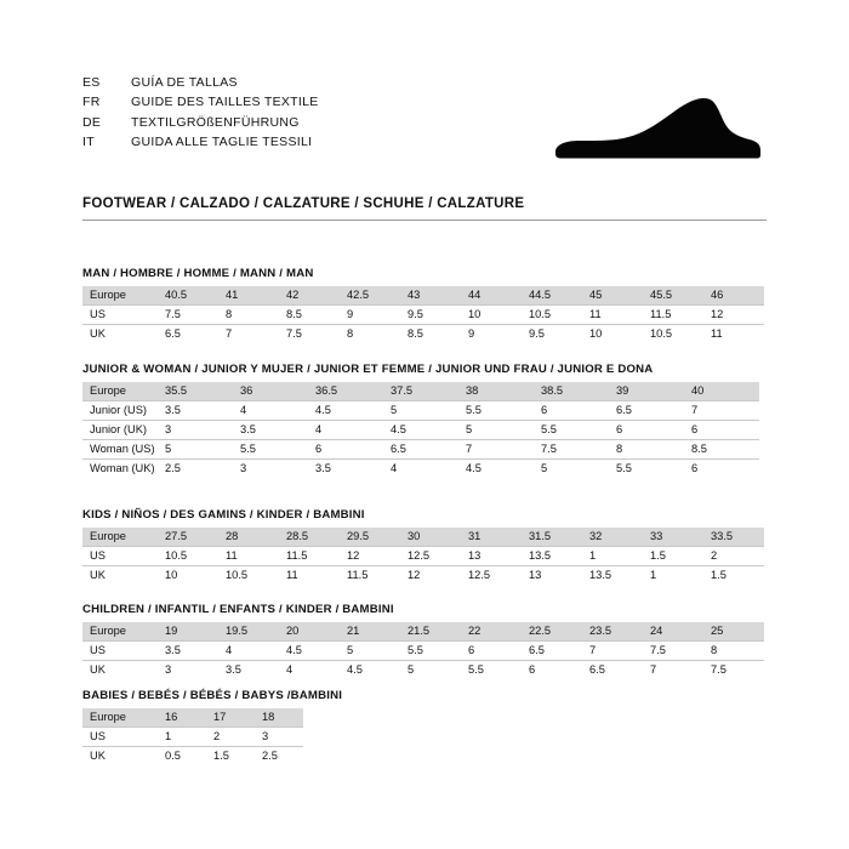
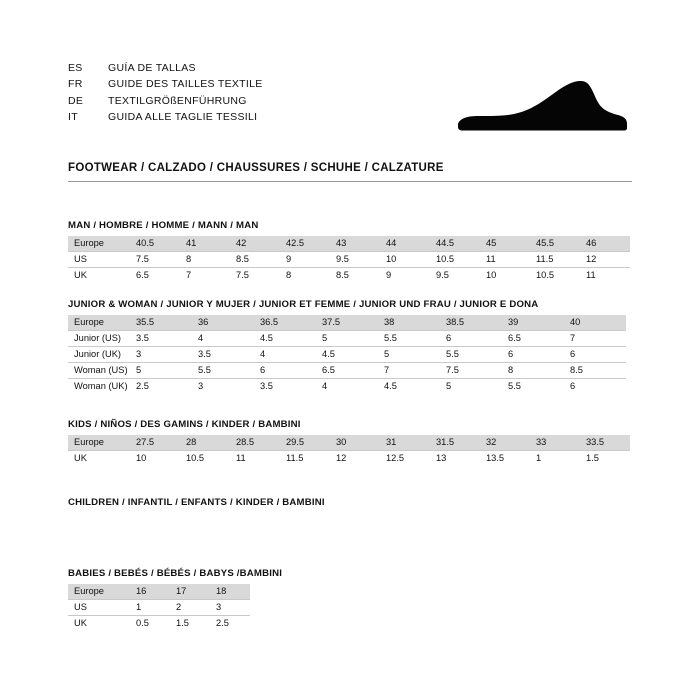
  ES	GUÍA DE TALLAS
  FR	GUIDE DES TAILLES TEXTILE
  DE	TEXTILGRÖßENFÜHRUNG
  IT	GUIDA ALLE TAGLIE TESSILI
- FOOTWEAR / CALZADO / CALZATURE / SCHUHE / CALZATURE
+ FOOTWEAR / CALZADO / CHAUSSURES / SCHUHE / CALZATURE
  MAN / HOMBRE / HOMME / MANN / MAN
  Europe	40.5	41	42	42.5	43	44	44.5	45	45.5	46
  US	7.5	8	8.5	9	9.5	10	10.5	11	11.5	12
  UK	6.5	7	7.5	8	8.5	9	9.5	10	10.5	11
  JUNIOR & WOMAN / JUNIOR Y MUJER / JUNIOR ET FEMME / JUNIOR UND FRAU / JUNIOR E DONA
  Europe	35.5	36	36.5	37.5	38	38.5	39	40
  Junior (US)	3.5	4	4.5	5	5.5	6	6.5	7
  Junior (UK)	3	3.5	4	4.5	5	5.5	6	6
  Woman (US)	5	5.5	6	6.5	7	7.5	8	8.5
  Woman (UK)	2.5	3	3.5	4	4.5	5	5.5	6
  KIDS / NIÑOS / DES GAMINS / KINDER / BAMBINI
  Europe	27.5	28	28.5	29.5	30	31	31.5	32	33	33.5
- US	10.5	11	11.5	12	12.5	13	13.5	1	1.5	2
  UK	10	10.5	11	11.5	12	12.5	13	13.5	1	1.5
  CHILDREN / INFANTIL / ENFANTS / KINDER / BAMBINI
- Europe	19	19.5	20	21	21.5	22	22.5	23.5	24	25
- US	3.5	4	4.5	5	5.5	6	6.5	7	7.5	8
- UK	3	3.5	4	4.5	5	5.5	6	6.5	7	7.5
  BABIES / BEBÉS / BÉBÉS / BABYS /BAMBINI
  Europe	16	17	18
  US	1	2	3
  UK	0.5	1.5	2.5
